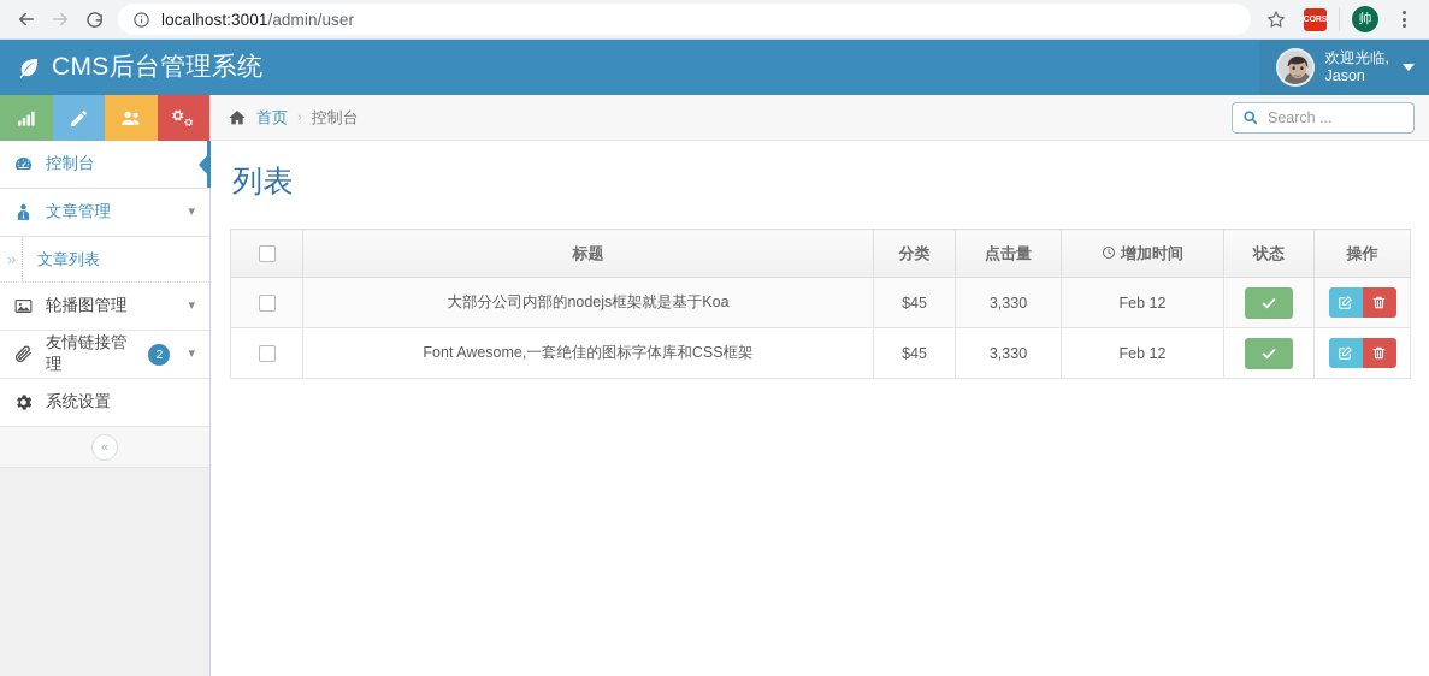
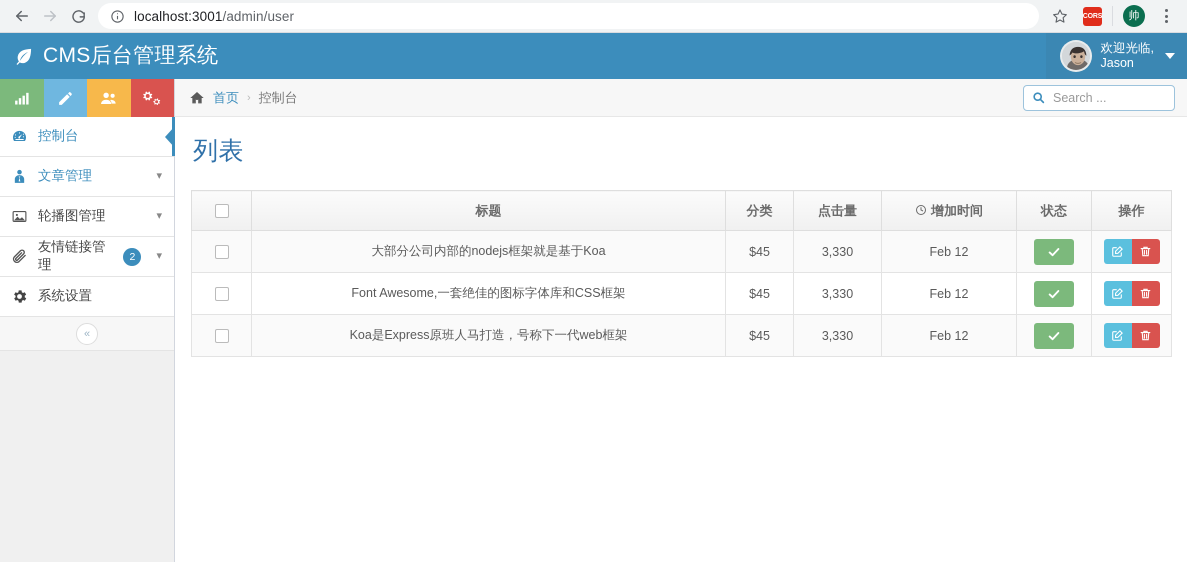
  localhost:3001/admin/user
  帅
  CMS后台管理系统
  欢迎光临,
  Jason
  控制台
  文章管理
  ▾
- 文章列表
  轮播图管理
  ▾
  友情链接管理
  2
  ▾
  系统设置
  «
  首页
  ›
  控制台
  Search ...
  列表
  	标题	分类	点击量	增加时间	状态	操作
  	大部分公司内部的nodejs框架就是基于Koa	$45	3,330	Feb 12
  	Font Awesome,一套绝佳的图标字体库和CSS框架	$45	3,330	Feb 12
+ 	Koa是Express原班人马打造，号称下一代web框架	$45	3,330	Feb 12
